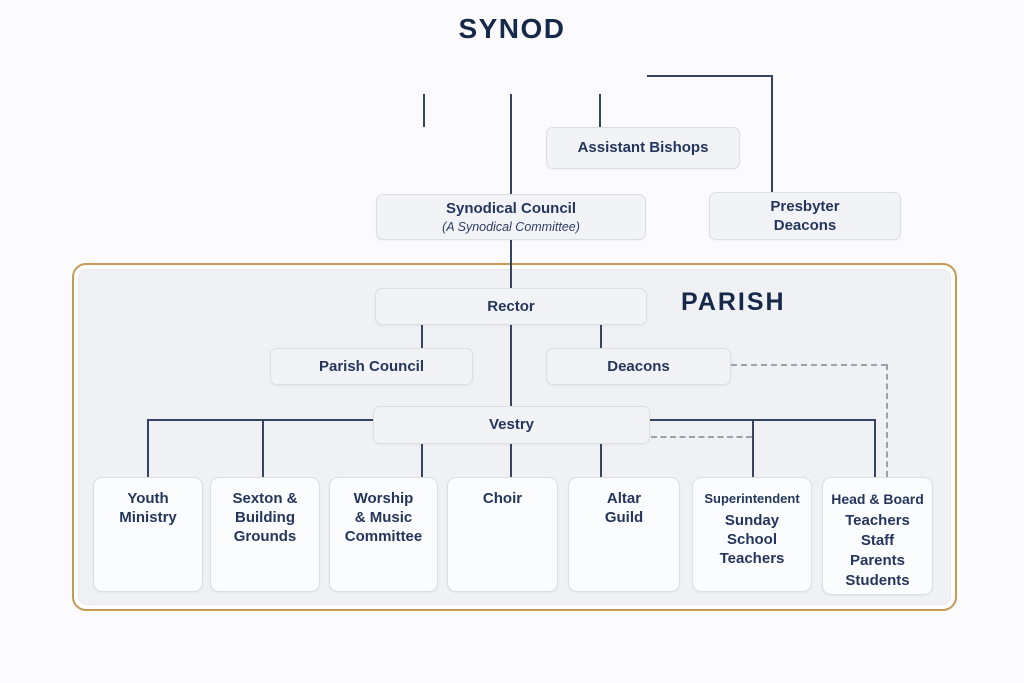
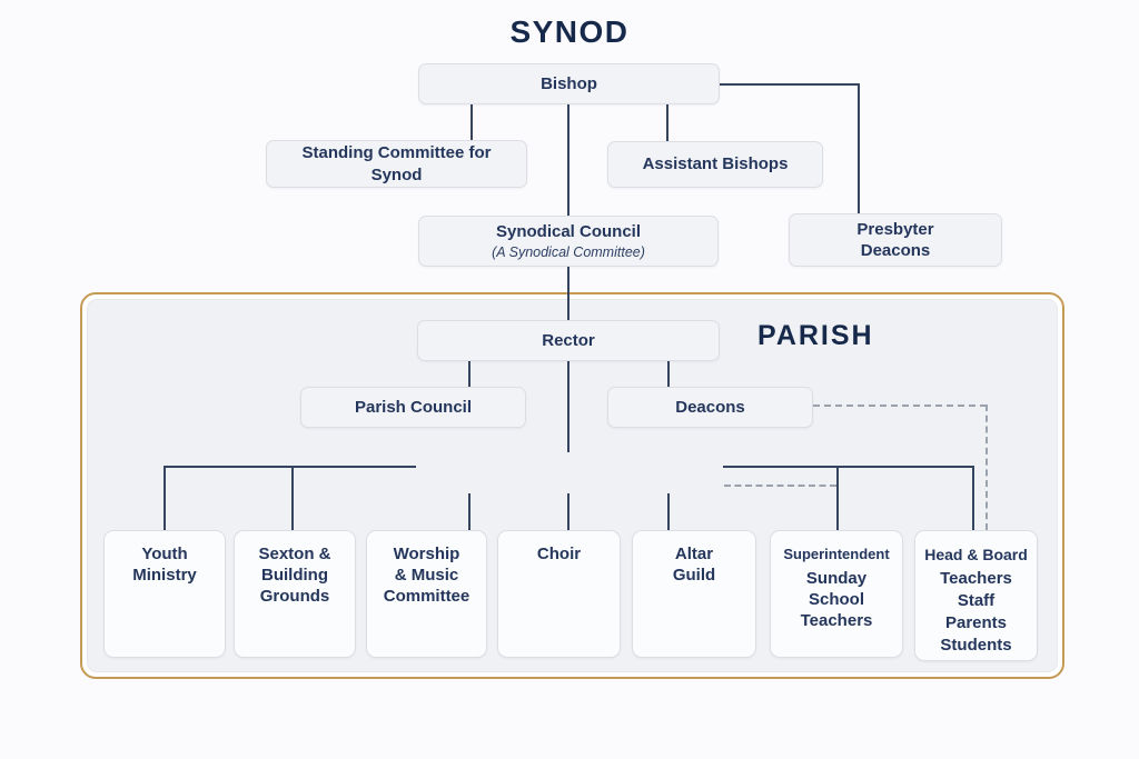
  SYNOD
  PARISH
+ Bishop
+ Standing Committee for
+ Synod
  Assistant Bishops
  Synodical Council
  (A Synodical Committee)
  Presbyter
  Deacons
  Rector
  Parish Council
  Deacons
- Vestry
  Youth
  Ministry
  Sexton &
  Building
  Grounds
  Worship
  & Music
  Committee
  Choir
  Altar
  Guild
  Superintendent
  Sunday
  School
  Teachers
  Head & Board
  Teachers
  Staff
  Parents
  Students
